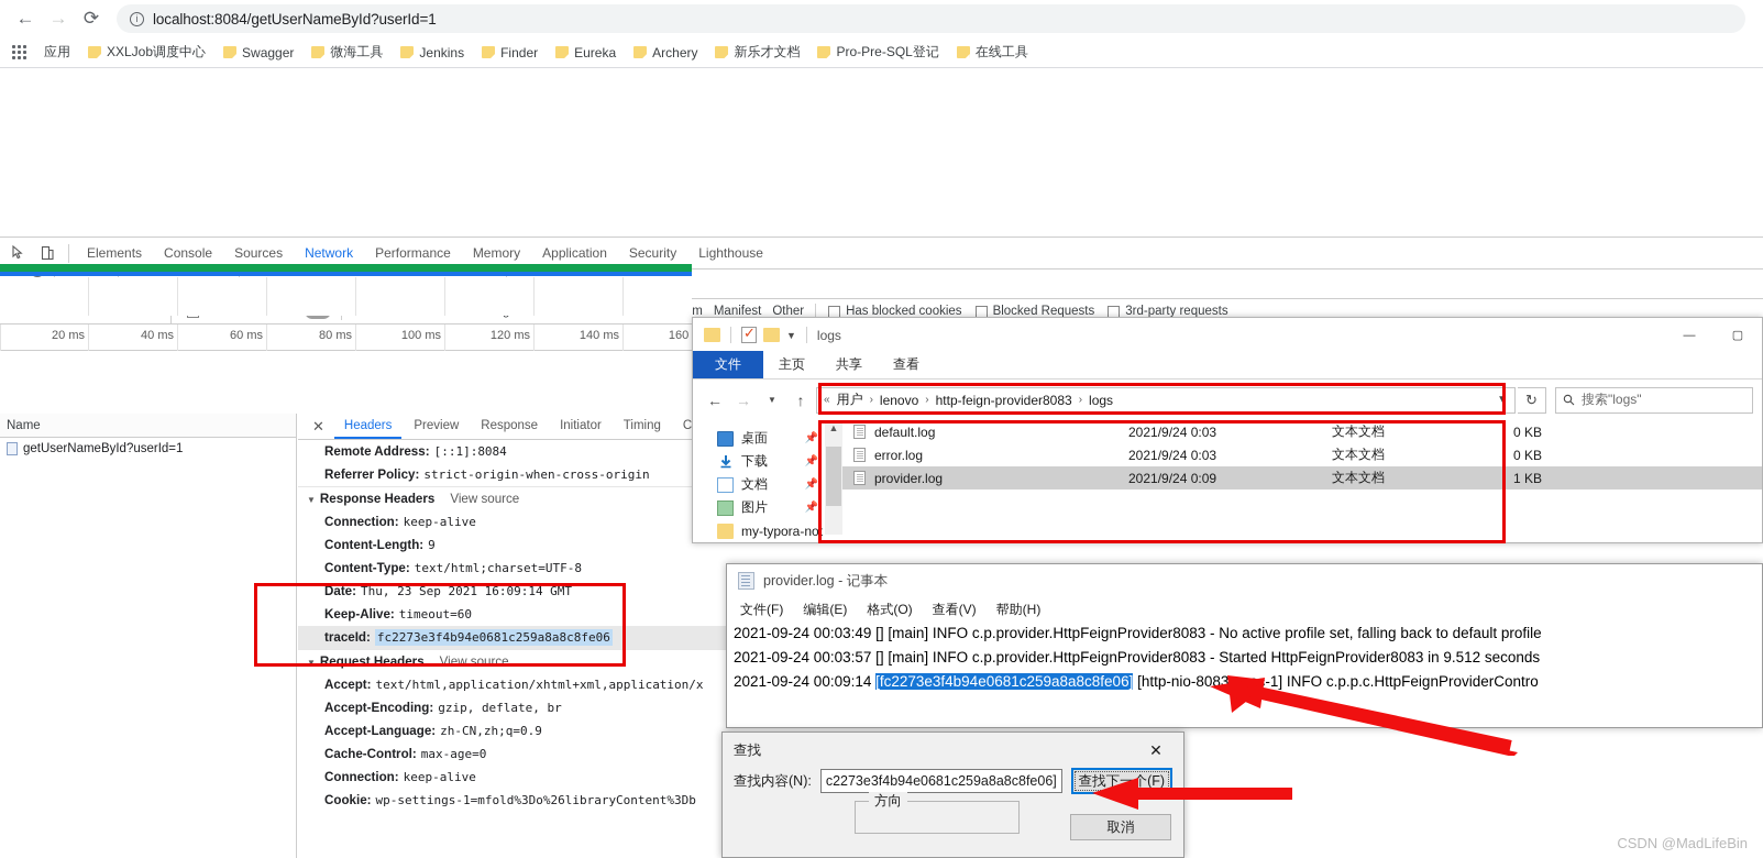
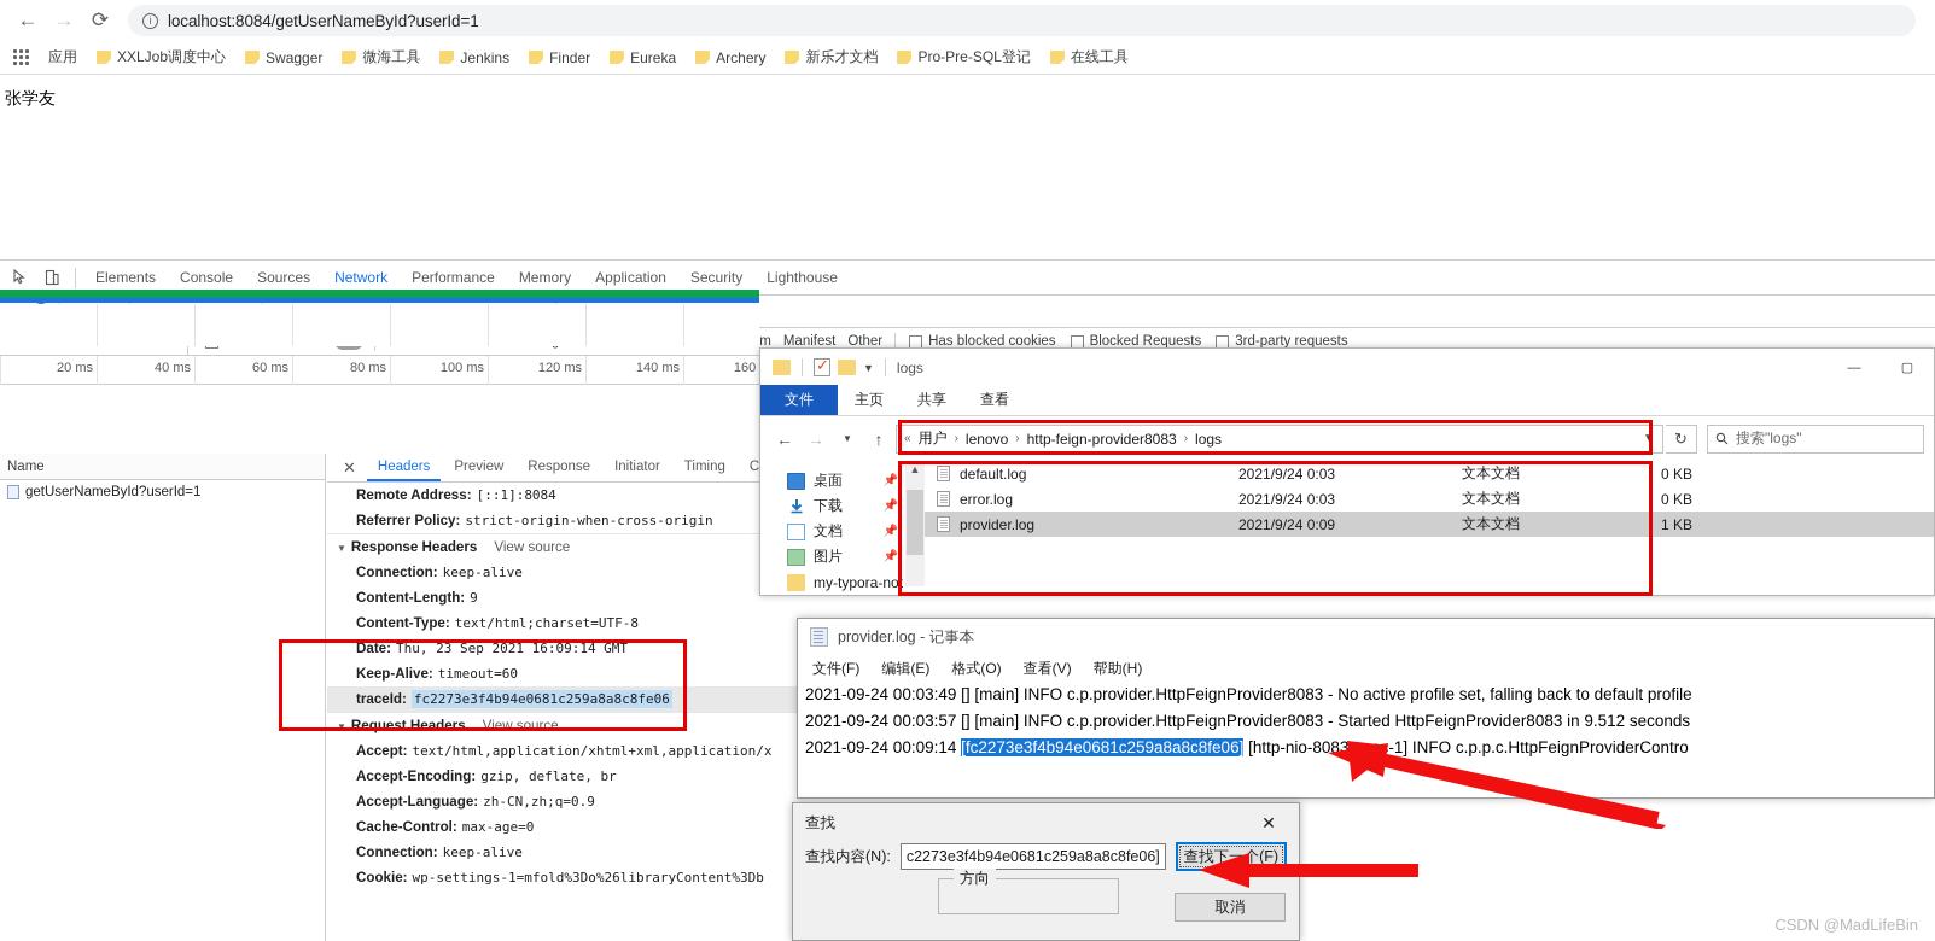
  ←
  →
  ⟳
  i
  localhost:8084/getUserNameById?userId=1
  应用
  XXLJob调度中心
  Swagger
  微海工具
  Jenkins
  Finder
  Eureka
  Archery
  新乐才文档
  Pro-Pre-SQL登记
  在线工具
+ 张学友
  Elements
  Console
  Sources
  Network
  Performance
  Memory
  Application
  Security
  Lighthouse
  Manifest
  Other
  Has blocked cookies
  Blocked Requests
  3rd-party requests
  20 ms
  40 ms
  60 ms
  80 ms
  100 ms
  120 ms
  140 ms
  Name
  getUserNameById?userId=1
  ✕
  Headers
  Preview
  Response
  Initiator
  Timing
  Remote Address:
  [::1]:8084
  Referrer Policy:
  strict-origin-when-cross-origin
  ▼ Response Headers
  View source
  Connection:
  keep-alive
  Content-Length:
  9
  Content-Type:
  text/html;charset=UTF-8
  Date:
  Thu, 23 Sep 2021 16:09:14 GMT
  Keep-Alive:
  timeout=60
  traceId:
  fc2273e3f4b94e0681c259a8a8c8fe06
  ▼ Request Headers
  View source
  Accept:
  text/html,application/xhtml+xml,application/x
  Accept-Encoding:
  gzip, deflate, br
  Accept-Language:
  zh-CN,zh;q=0.9
  Cache-Control:
  max-age=0
  Connection:
  keep-alive
  Cookie:
  wp-settings-1=mfold%3Do%26libraryContent%3Db
  ▼
  logs
  —
  ▢
  文件
  主页
  共享
  查看
  ←
  →
  ▼
  ↑
  «
  用户
  ›
  lenovo
  ›
  http-feign-provider8083
  ›
  logs
  ▼
  ↻
  搜索"logs"
  桌面
  📌
  下载
  📌
  文档
  📌
  图片
  📌
  my-typora-not
  ▲
  default.log
  2021/9/24 0:03
  文本文档
  0 KB
  error.log
  2021/9/24 0:03
  文本文档
  0 KB
  provider.log
  2021/9/24 0:09
  文本文档
  1 KB
  provider.log - 记事本
  文件(F)
  编辑(E)
  格式(O)
  查看(V)
  帮助(H)
  2021-09-24 00:03:49 [] [main] INFO c.p.provider.HttpFeignProvider8083 - No active profile set, falling back to default profile
  2021-09-24 00:03:57 [] [main] INFO c.p.provider.HttpFeignProvider8083 - Started HttpFeignProvider8083 in 9.512 seconds
  2021-09-24 00:09:14 [fc2273e3f4b94e0681c259a8a8c8fe06] [http-nio-8083-1] INFO c.p.p.c.HttpFeignProviderContro
  查找
  ✕
  查找内容(N):
  c2273e3f4b94e0681c259a8a8c8fe06]
  查找下一个(F)
  方向
  取消
  CSDN @MadLifeBin
